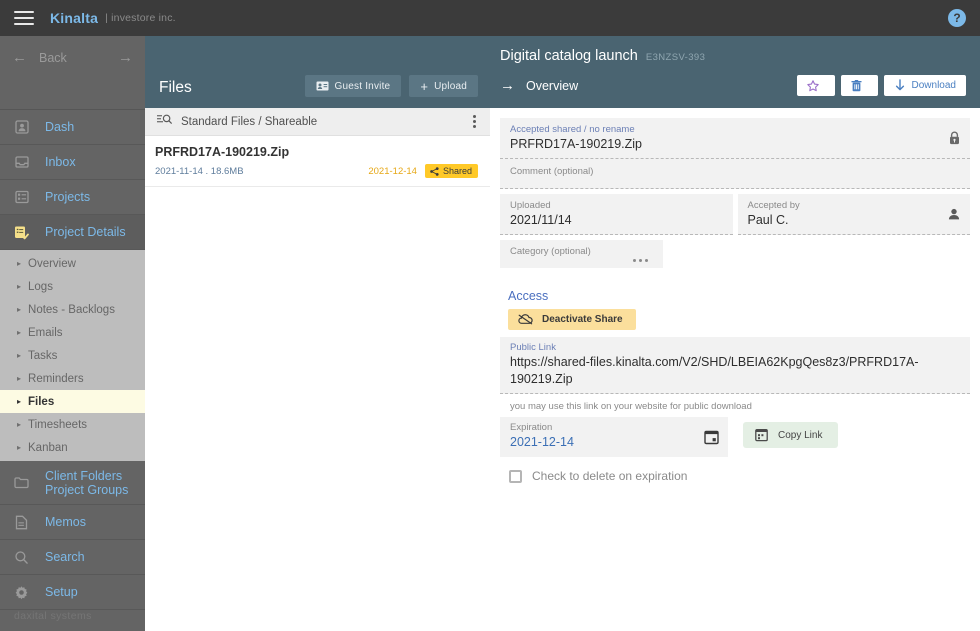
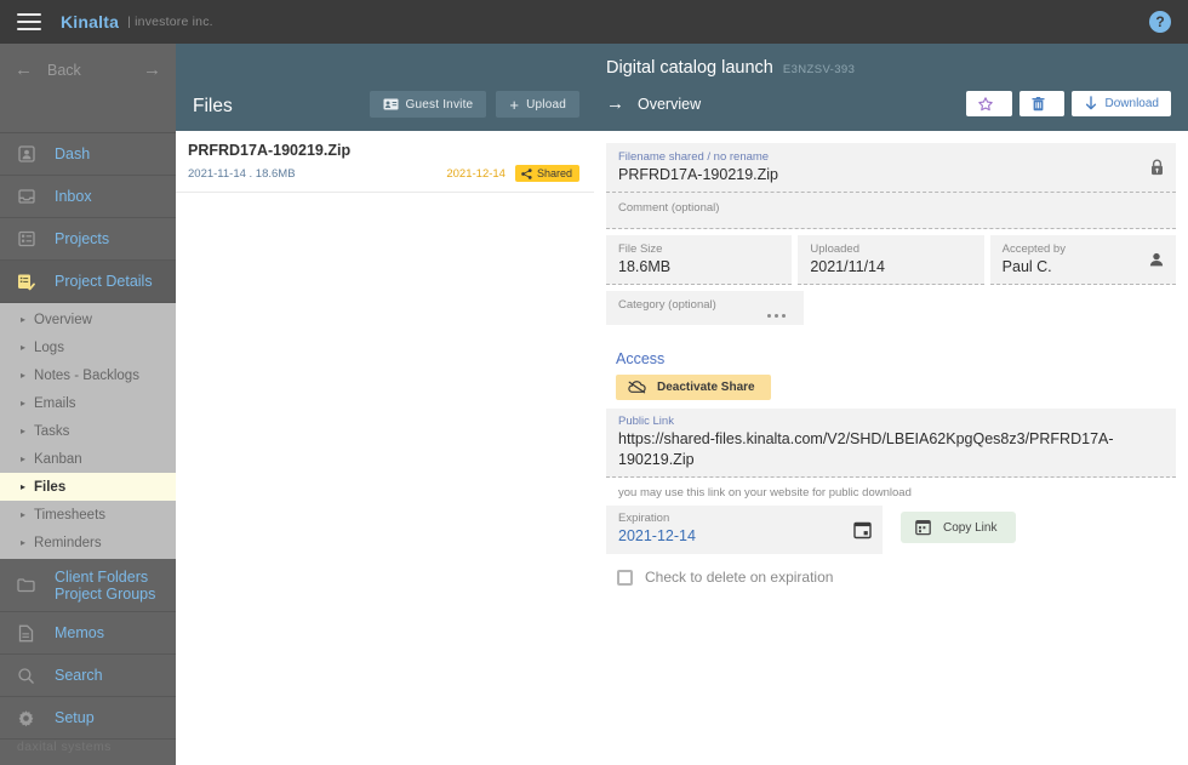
  Kinalta
  | investore inc.
  ?
  ←
  Back
  →
  Dash
  Inbox
  Projects
  Project Details
  ▸
  Overview
  ▸
  Logs
  ▸
  Notes - Backlogs
  ▸
  Emails
  ▸
  Tasks
  ▸
- Reminders
+ Kanban
  ▸
  Files
  ▸
  Timesheets
  ▸
- Kanban
+ Reminders
  Client Folders
  Project Groups
  Memos
  Search
  Setup
  Files
  Guest Invite
  +
  Upload
- Standard Files / Shareable
  PRFRD17A-190219.Zip
  2021-11-14 . 18.6MB
  2021-12-14
  Shared
  Digital catalog launch
  E3NZSV-393
  →
  Overview
  Download
- Accepted shared / no rename
+ Filename shared / no rename
  PRFRD17A-190219.Zip
  Comment (optional)
+ File Size
+ 18.6MB
  Uploaded
  2021/11/14
  Accepted by
  Paul C.
  Category (optional)
  Access
  Deactivate Share
  Public Link
  https://shared-files.kinalta.com/V2/SHD/LBEIA62KpgQes8z3/PRFRD17A-190219.Zip
  you may use this link on your website for public download
  Expiration
  2021-12-14
  Copy Link
  Check to delete on expiration
